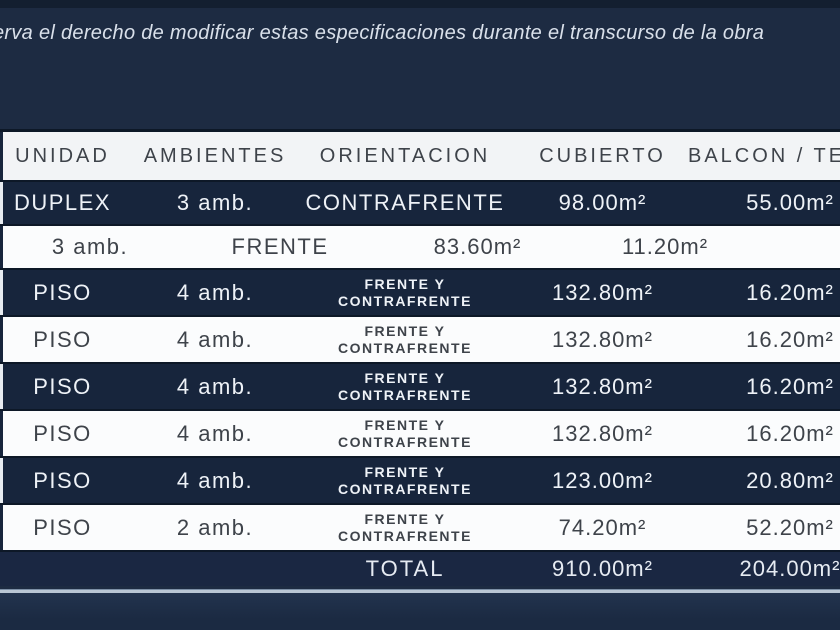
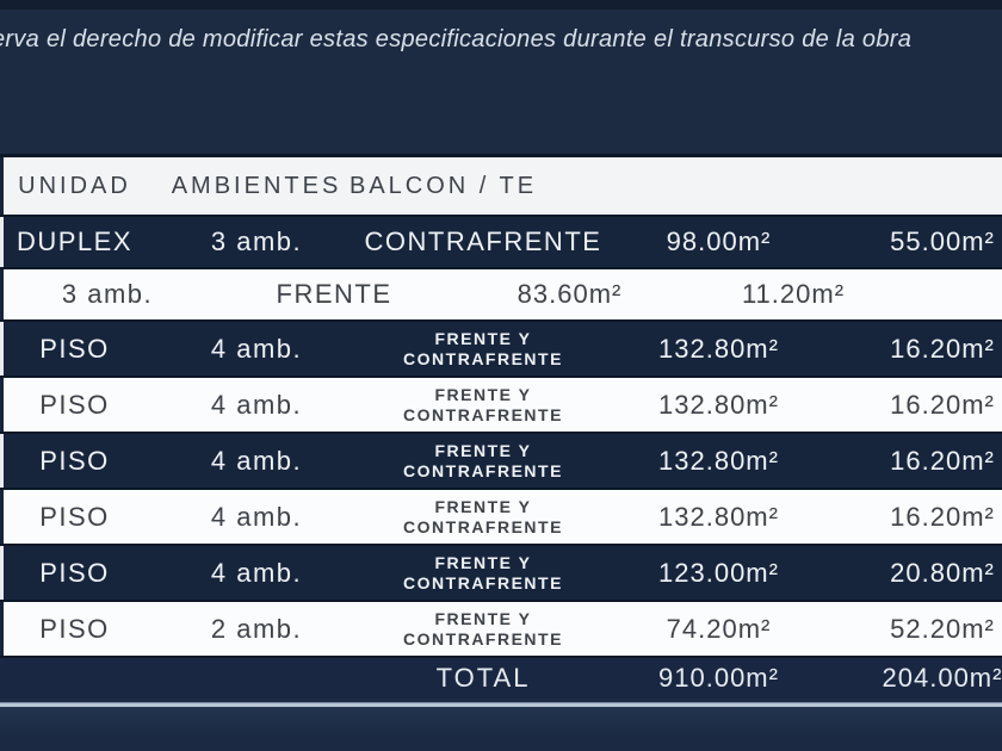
  rva el derecho de modificar estas especificaciones durante el transcurso de la obra
  UNIDAD
  AMBIENTES
- ORIENTACION
- CUBIERTO
  BALCON / TE
  DUPLEX
  3 amb.
  CONTRAFRENTE
  98.00m²
  55.00m²
  3 amb.
  FRENTE
  83.60m²
  11.20m²
  PISO
  4 amb.
  FRENTE Y
  CONTRAFRENTE
  132.80m²
  16.20m²
  PISO
  4 amb.
  FRENTE Y
  CONTRAFRENTE
  132.80m²
  16.20m²
  PISO
  4 amb.
  FRENTE Y
  CONTRAFRENTE
  132.80m²
  16.20m²
  PISO
  4 amb.
  FRENTE Y
  CONTRAFRENTE
  132.80m²
  16.20m²
  PISO
  4 amb.
  FRENTE Y
  CONTRAFRENTE
  123.00m²
  20.80m²
  PISO
  2 amb.
  FRENTE Y
  CONTRAFRENTE
  74.20m²
  52.20m²
  TOTAL
  910.00m²
  204.00m²
